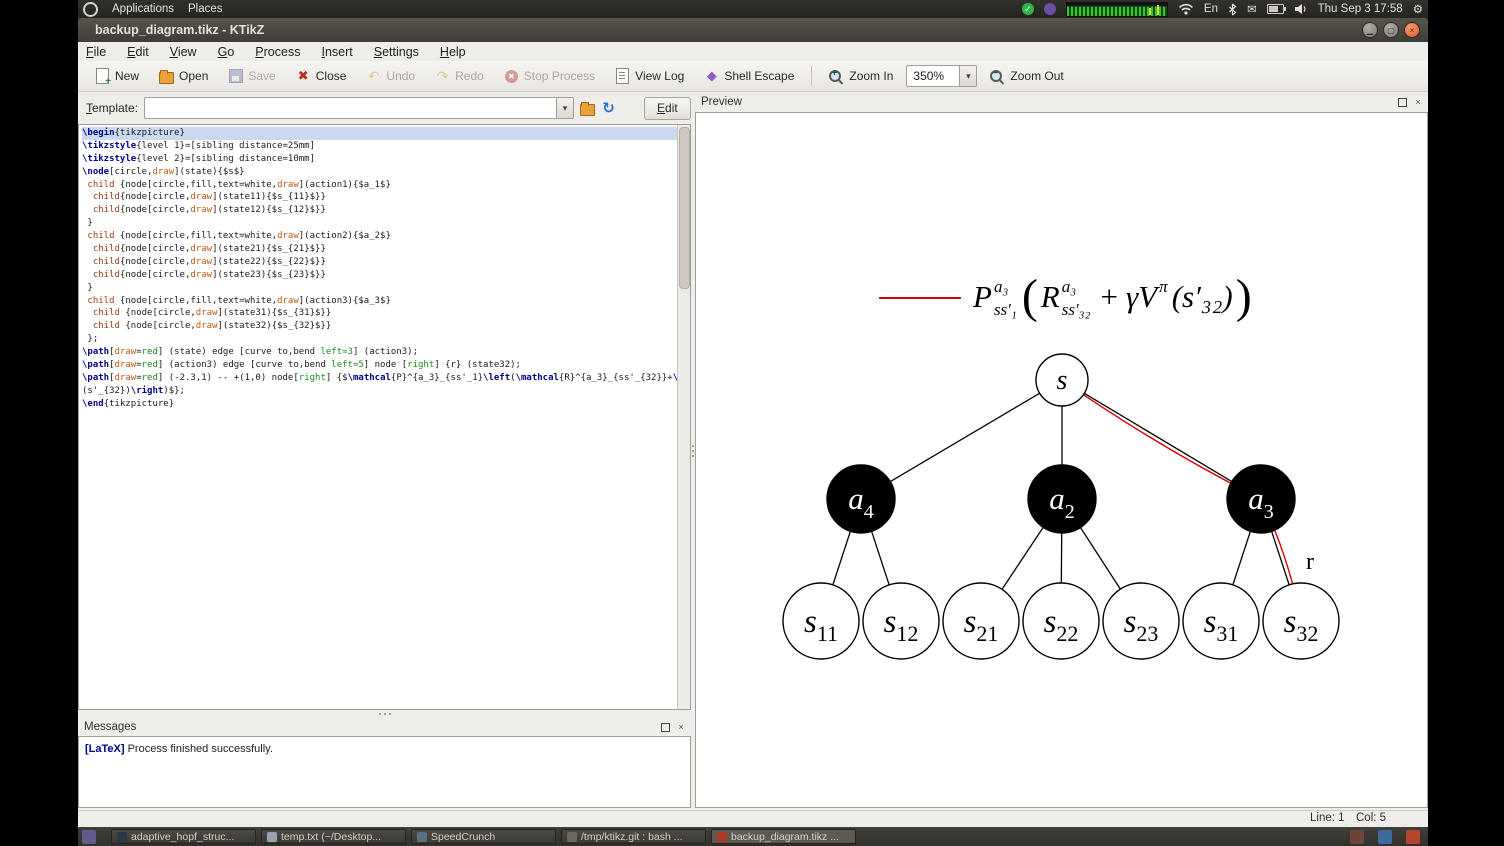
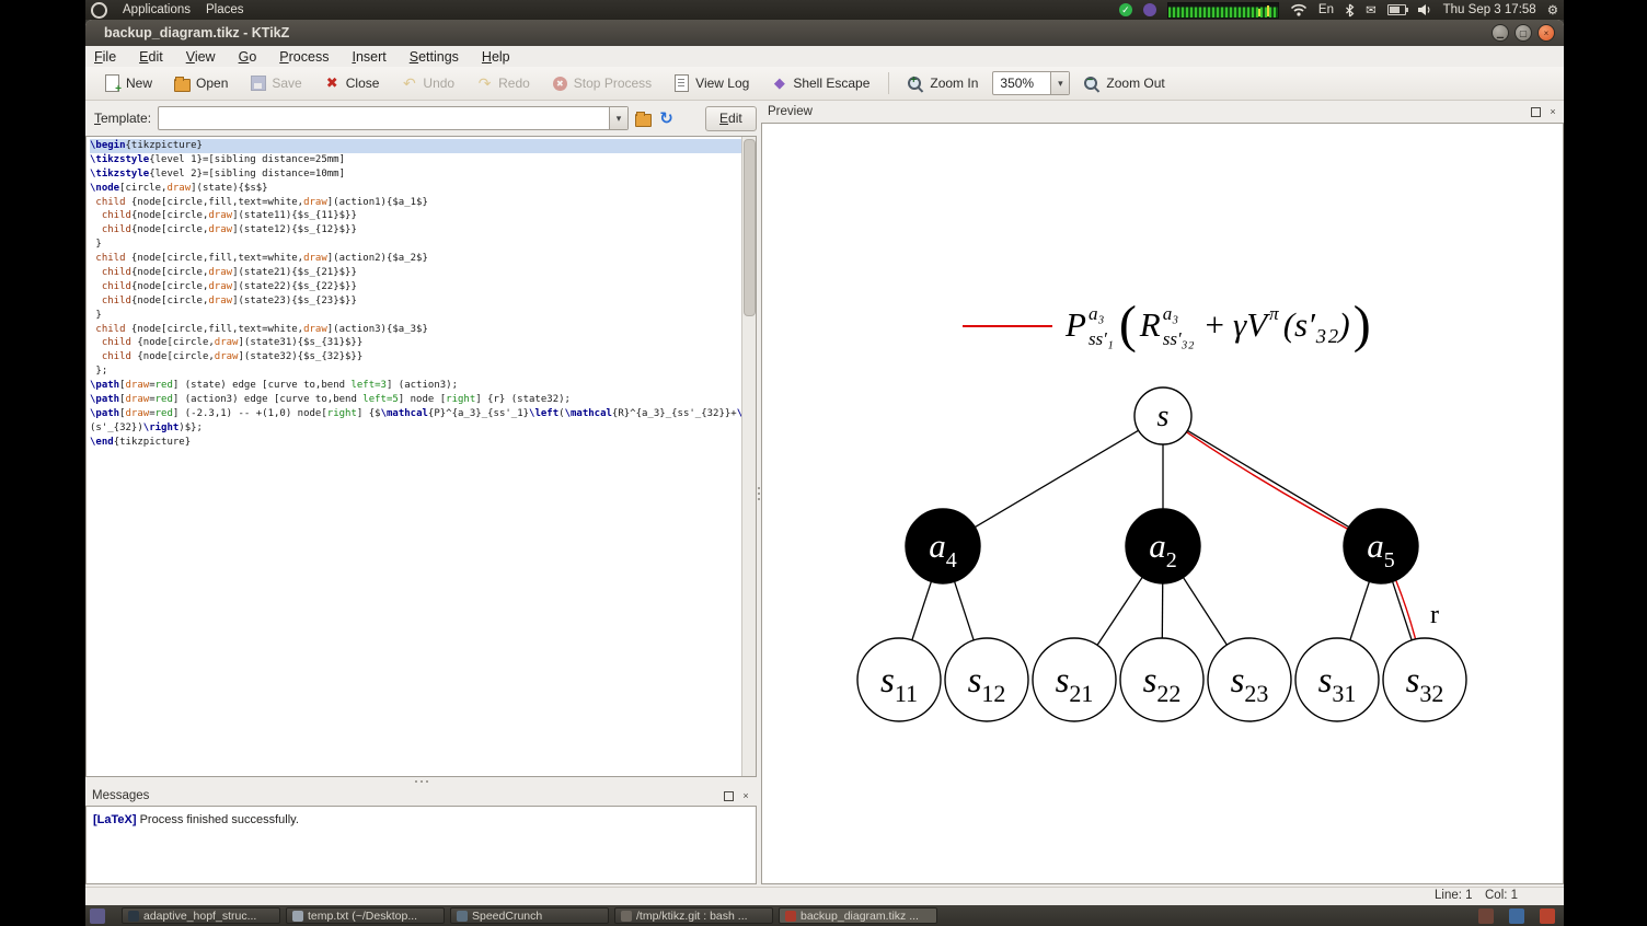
  Applications
  Places
  ✓
  En
  ✉
  Thu Sep 3 17:58
  ⚙
  backup_diagram.tikz - KTikZ
  ▁
  ▢
  ×
  File
  Edit
  View
  Go
  Process
  Insert
  Settings
  Help
  New
  Open
  Save
  ✖
  Close
  ↶
  Undo
  ↷
  Redo
  ✖
  Stop Process
  View Log
  ◆
  Shell Escape
  +
  Zoom In
  350%
  ▾
  −
  Zoom Out
  Template:
  ▾
  ↻
  E
  dit
  \begin{tikzpicture}
  \tikzstyle{level 1}=[sibling distance=25mm]
  \tikzstyle{level 2}=[sibling distance=10mm]
  \node[circle,draw](state){$s$}
  child {node[circle,fill,text=white,draw](action1){$a_1$}
  child{node[circle,draw](state11){$s_{11}$}}
  child{node[circle,draw](state12){$s_{12}$}}
  }
  child {node[circle,fill,text=white,draw](action2){$a_2$}
  child{node[circle,draw](state21){$s_{21}$}}
  child{node[circle,draw](state22){$s_{22}$}}
  child{node[circle,draw](state23){$s_{23}$}}
  }
  child {node[circle,fill,text=white,draw](action3){$a_3$}
  child {node[circle,draw](state31){$s_{31}$}}
  child {node[circle,draw](state32){$s_{32}$}}
  };
  \path[draw=red] (state) edge [curve to,bend left=3] (action3);
  \path[draw=red] (action3) edge [curve to,bend left=5] node [right] {r} (state32);
  \path[draw=red] (-2.3,1) -- +(1,0) node[right] {$\mathcal{P}^{a_3}_{ss'_1}\left(\mathcal{R}^{a_3}_{ss'_{32}}+\
  (s'_{32})\right)$};
  \end{tikzpicture}
  Messages
  ×
  [LaTeX] Process finished successfully.
  Preview
  ×
  s
  a4
  a2
- a3
+ a5
  s11
  s12
  s21
  s22
  s23
  s31
  s32
  r
  P
  a₃
  ss′₁
  (
  R
  a₃
  ss′₃₂
  +
  γV
  π
  (s′₃₂)
  )
  Line: 1
- Col: 5
+ Col: 1
  adaptive_hopf_struc...
  temp.txt (~/Desktop...
  SpeedCrunch
  /tmp/ktikz.git : bash ...
  backup_diagram.tikz ...
